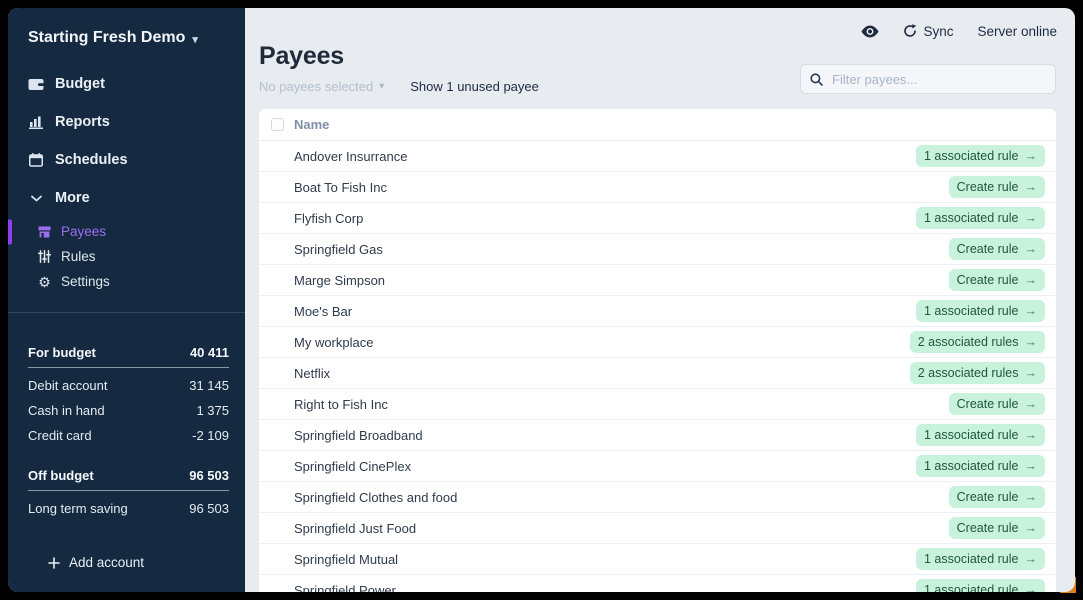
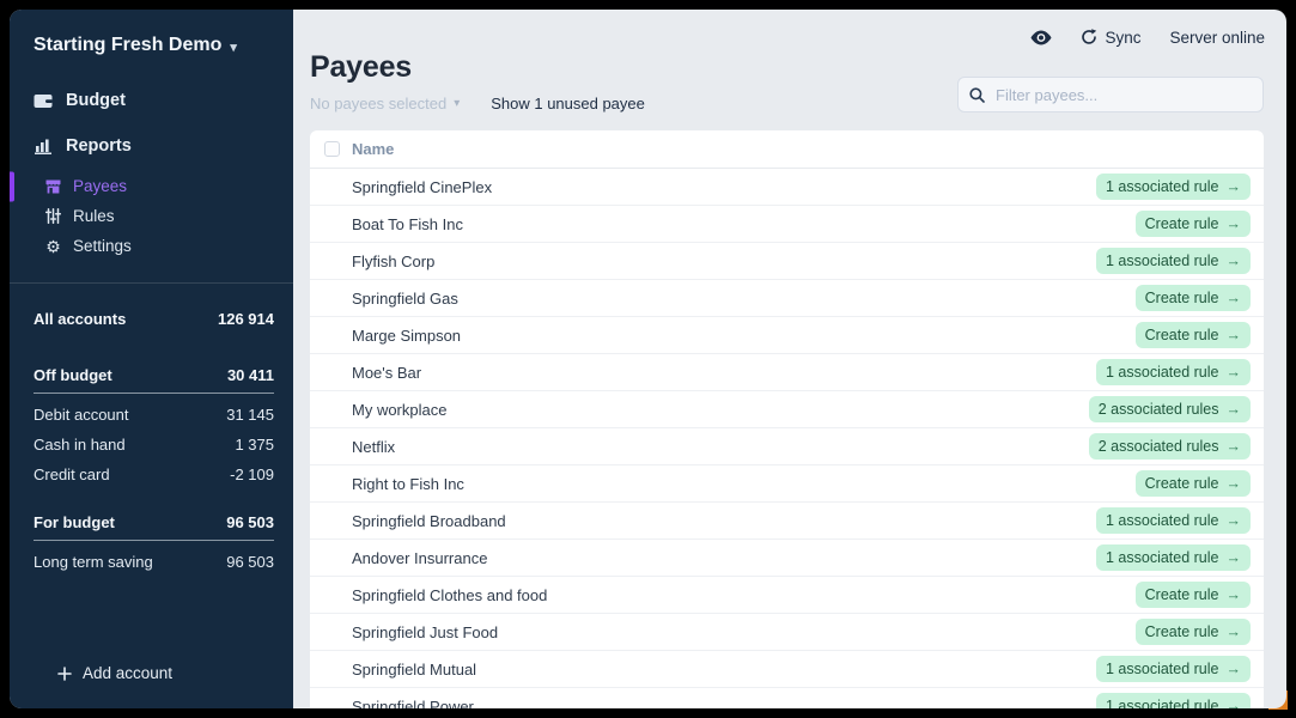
  Starting Fresh Demo
  ▾
  Budget
  Reports
- Schedules
- More
  Payees
  Rules
  ⚙
  Settings
+ All accounts
+ 126 914
- For budget
+ Off budget
- 40 411
+ 30 411
  Debit account
  31 145
  Cash in hand
  1 375
  Credit card
  -2 109
- Off budget
+ For budget
  96 503
  Long term saving
  96 503
  Add account
  Sync
  Server online
  Payees
  No payees selected
  ▾
  Show 1 unused payee
  Filter payees...
  Name
- Andover Insurrance
+ Springfield CinePlex
  1 associated rule
  →
  Boat To Fish Inc
  Create rule
  →
  Flyfish Corp
  1 associated rule
  →
  Springfield Gas
  Create rule
  →
  Marge Simpson
  Create rule
  →
  Moe's Bar
  1 associated rule
  →
  My workplace
  2 associated rules
  →
  Netflix
  2 associated rules
  →
  Right to Fish Inc
  Create rule
  →
  Springfield Broadband
  1 associated rule
  →
- Springfield CinePlex
+ Andover Insurrance
  1 associated rule
  →
  Springfield Clothes and food
  Create rule
  →
  Springfield Just Food
  Create rule
  →
  Springfield Mutual
  1 associated rule
  →
  Springfield Power
  1 associated rule
  →
